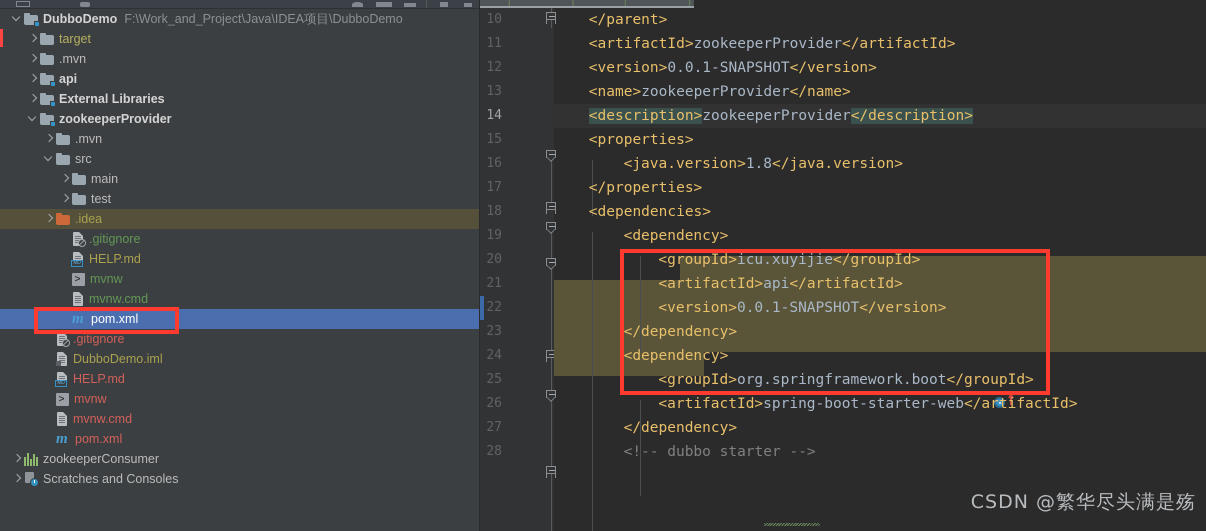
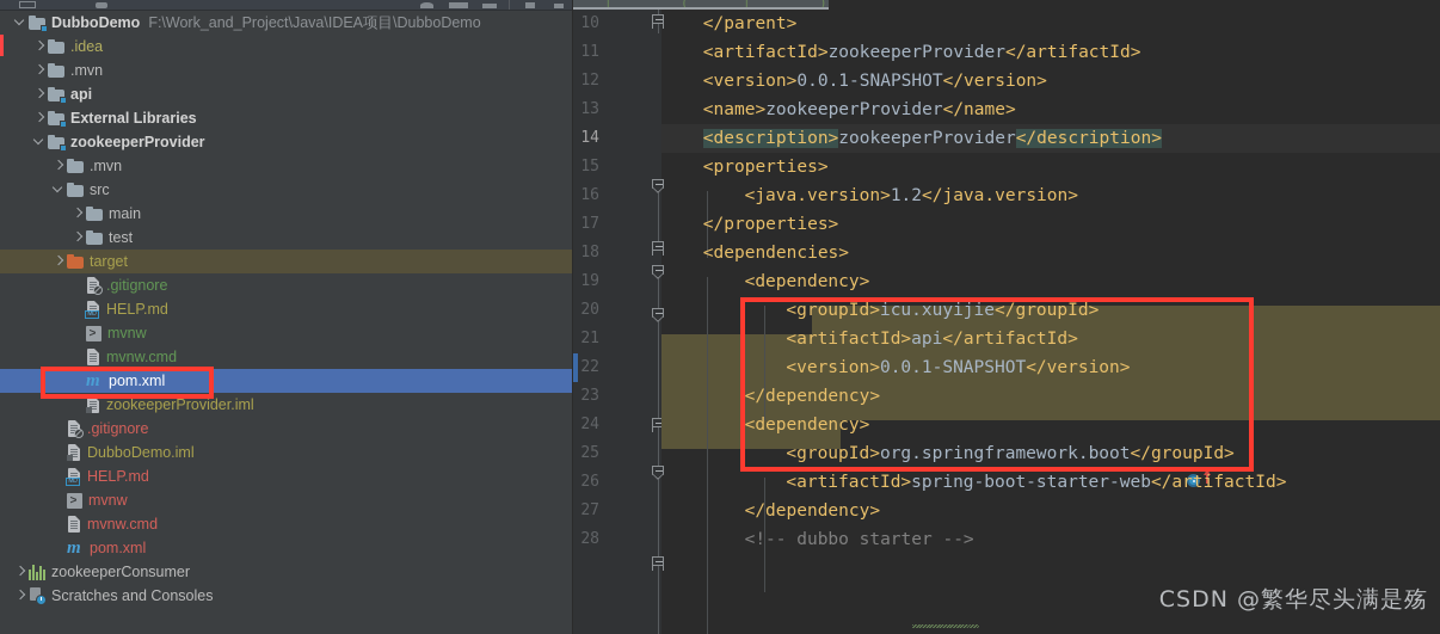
  DubboDemo
  F:\Work_and_Project\Java\IDEA项目\DubboDemo
- target
+ .idea
  .mvn
  api
  External Libraries
  zookeeperProvider
  .mvn
  src
  main
  test
- .idea
+ target
  .gitignore
  HELP.md
  mvnw
  mvnw.cmd
  m
  pom.xml
+ zookeeperProvider.iml
  .gitignore
  DubboDemo.iml
  HELP.md
  mvnw
  mvnw.cmd
  m
  pom.xml
  zookeeperConsumer
  Scratches and Consoles
  |
  (
  |
  )
  10
  11
  12
  13
  14
  15
  16
  17
  18
  19
  20
  21
  22
  23
  24
  25
  26
  27
  28
  </parent>
  <artifactId>zookeeperProvider</artifactId>
  <version>0.0.1-SNAPSHOT</version>
  <name>zookeeperProvider</name>
  <description>zookeeperProvider</description>
  <properties>
- <java.version>1.8</java.version>
+ <java.version>1.2</java.version>
  </properties>
  <dependencies>
  <dependency>
  <groupId>icu.xuyijie</groupId>
  <artifactId>api</artifactId>
  <version>0.0.1-SNAPSHOT</version>
  </dependency>
  <dependency>
  <groupId>org.springframework.boot</groupId>
  <artifactId>spring-boot-starter-web</artifactId>
  </dependency>
  <!-- dubbo starter -->
  CSDN @繁华尽头满是殇
